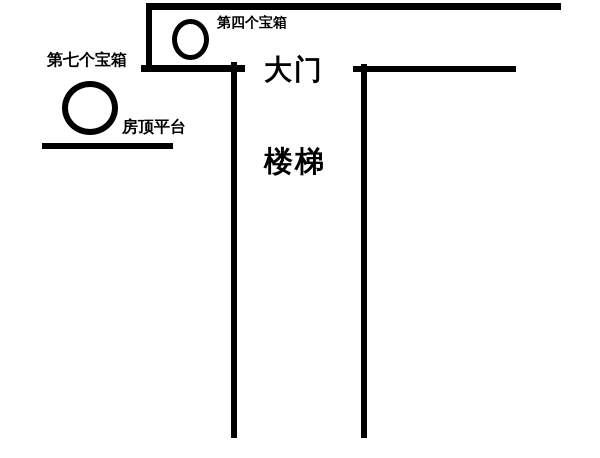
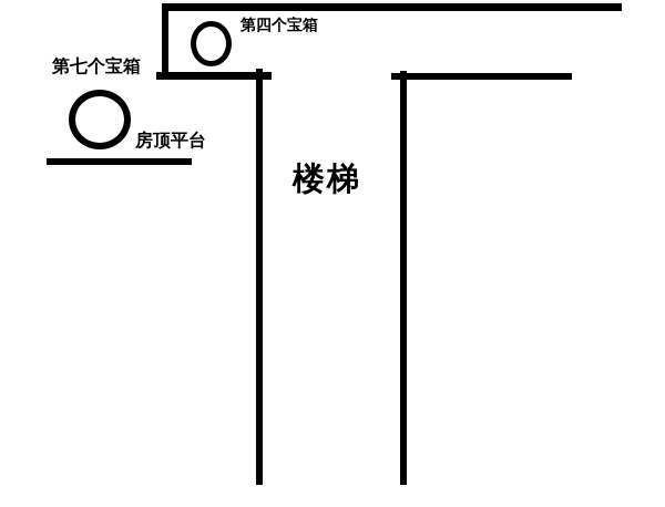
  第四个宝箱
  第七个宝箱
  房顶平台
- 大门
  楼梯
